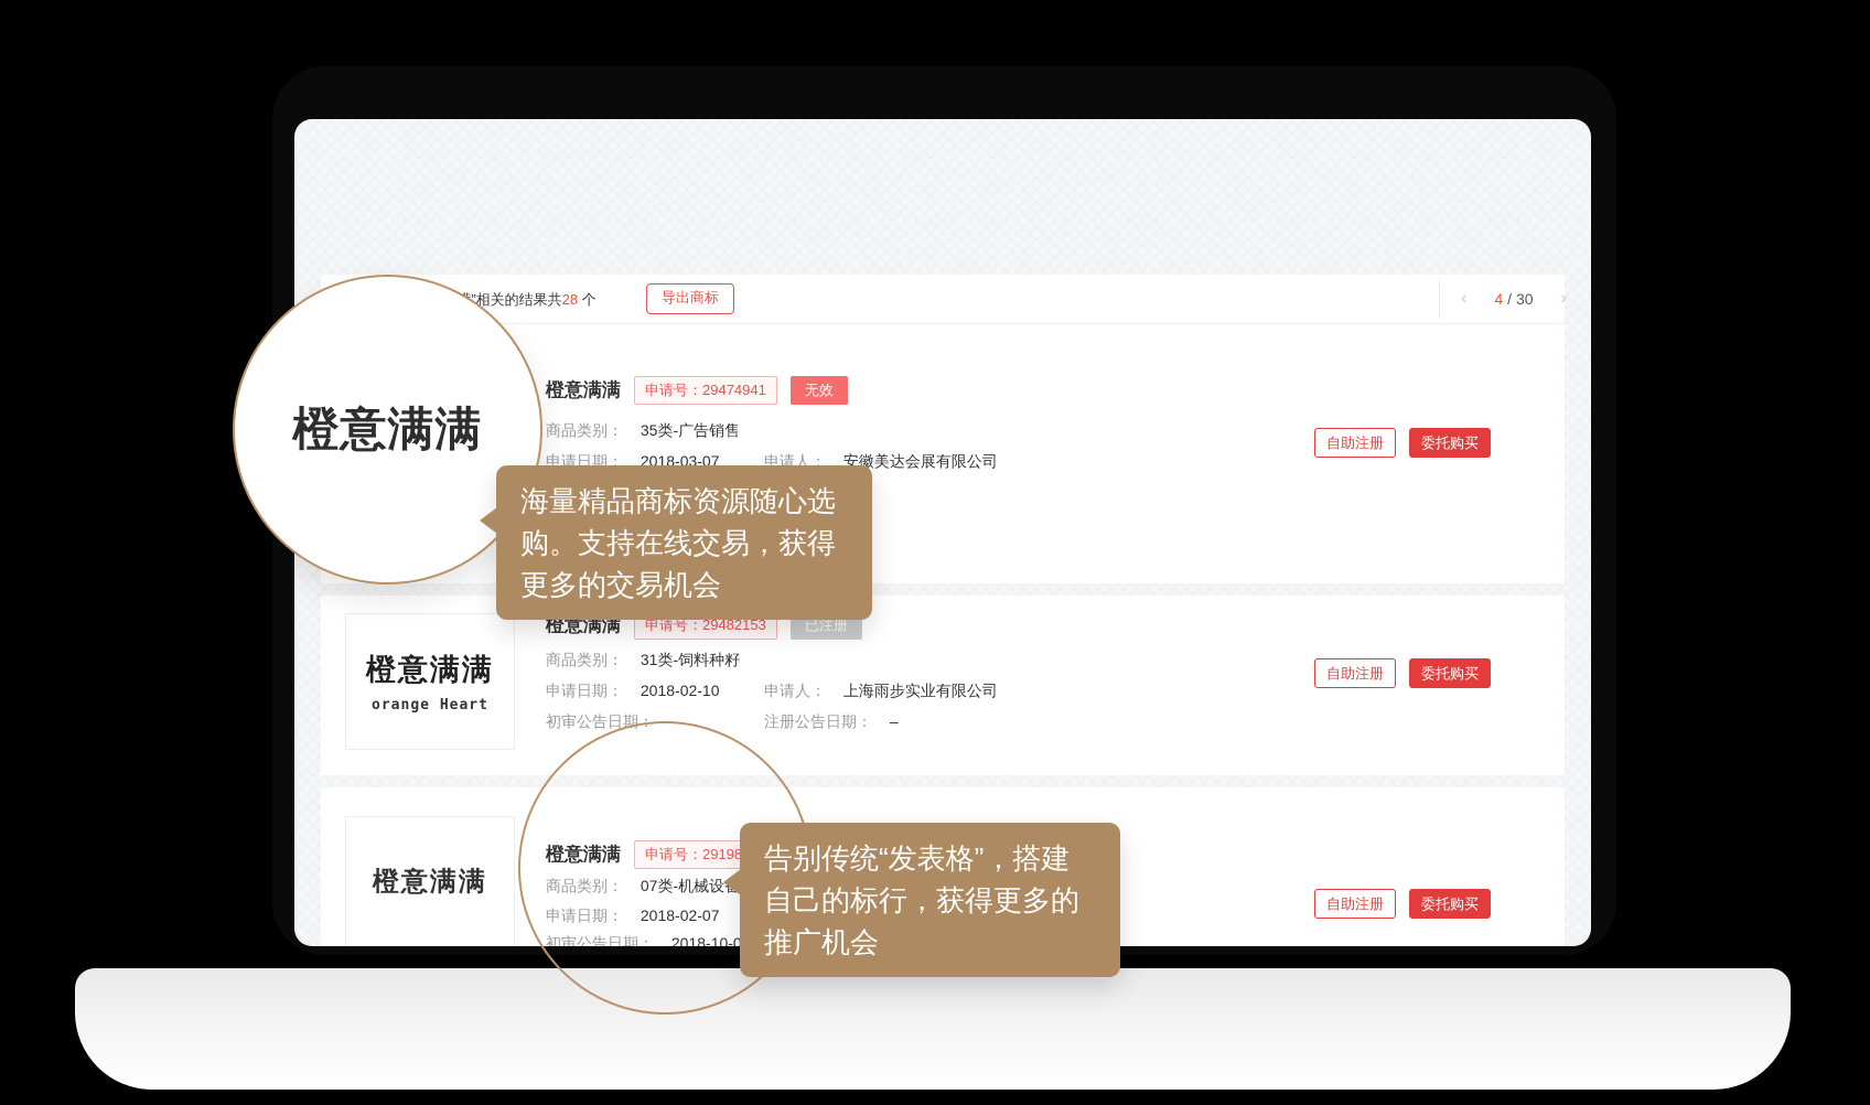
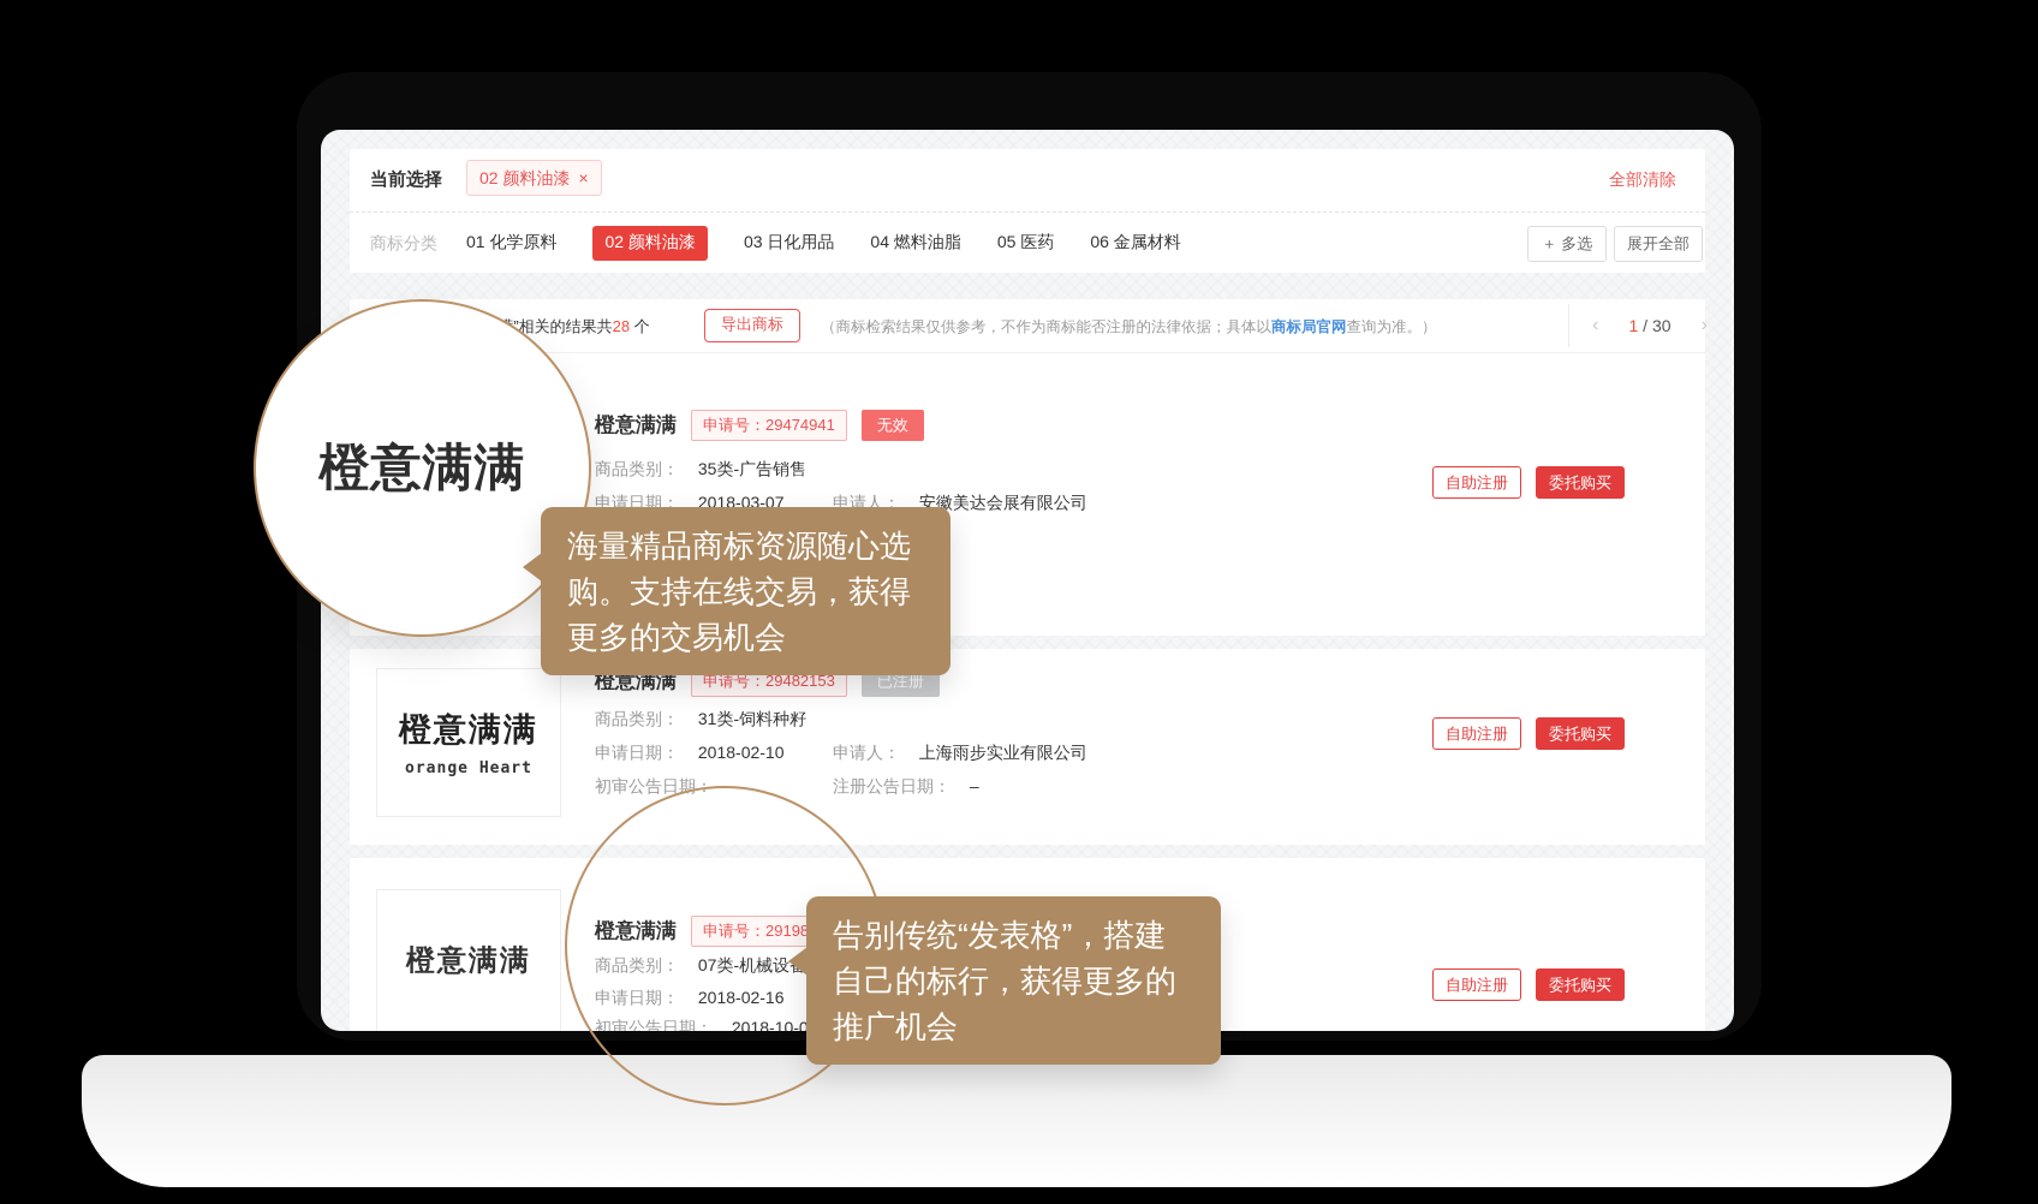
+ 当前选择
+ 02 颜料油漆 ×
+ 全部清除
+ 商标分类
+ 01 化学原料
+ 02 颜料油漆
+ 03 日化用品
+ 04 燃料油脂
+ 05 医药
+ 06 金属材料
+ ＋ 多选
+ 展开全部
  导出商标
+ （商标检索结果仅供参考，不作为商标能否注册的法律依据；具体以商标局官网查询为准。）
  ‹
- 4 / 30
+ 1 / 30
  ›
  橙意满满
  申请号：29474941
  无效
  商品类别： 35类-广告销售
  申请日期： 2018-03-07
  申请人： 安徽美达会展有限公司
  自助注册
  委托购买
  橙意满满
  orange Heart
  橙意满满
  申请号：29482153
  已注册
  商品类别： 31类-饲料种籽
  申请日期： 2018-02-10
  申请人： 上海雨步实业有限公司
  初审公告日期： –
  注册公告日期： –
  自助注册
  委托购买
  橙意满满
  橙意满满
  申请号：29198
  商品类别： 07类-机械设
- 申请日期： 2018-02-07
+ 申请日期： 2018-02-16
  初审公告日期： 2018-10-0
  自助注册
  委托购买
  橙意满满
  海量精品商标资源随心选购。支持在线交易，获得更多的交易机会
  告别传统“发表格”，搭建自己的标行，获得更多的推广机会
